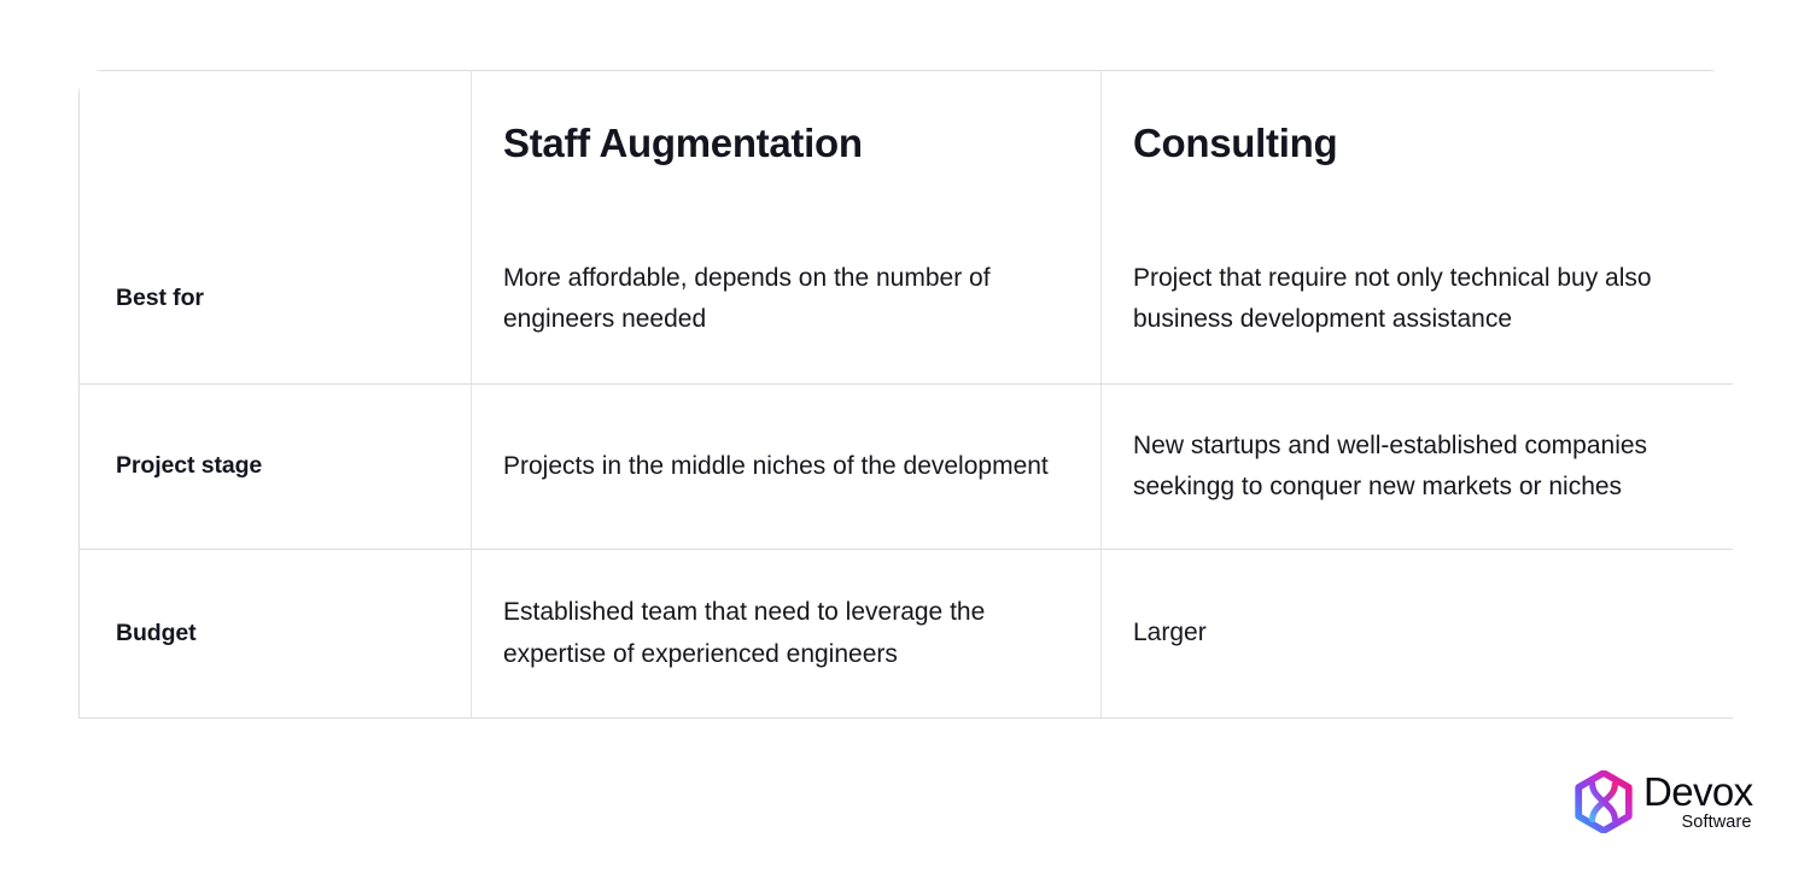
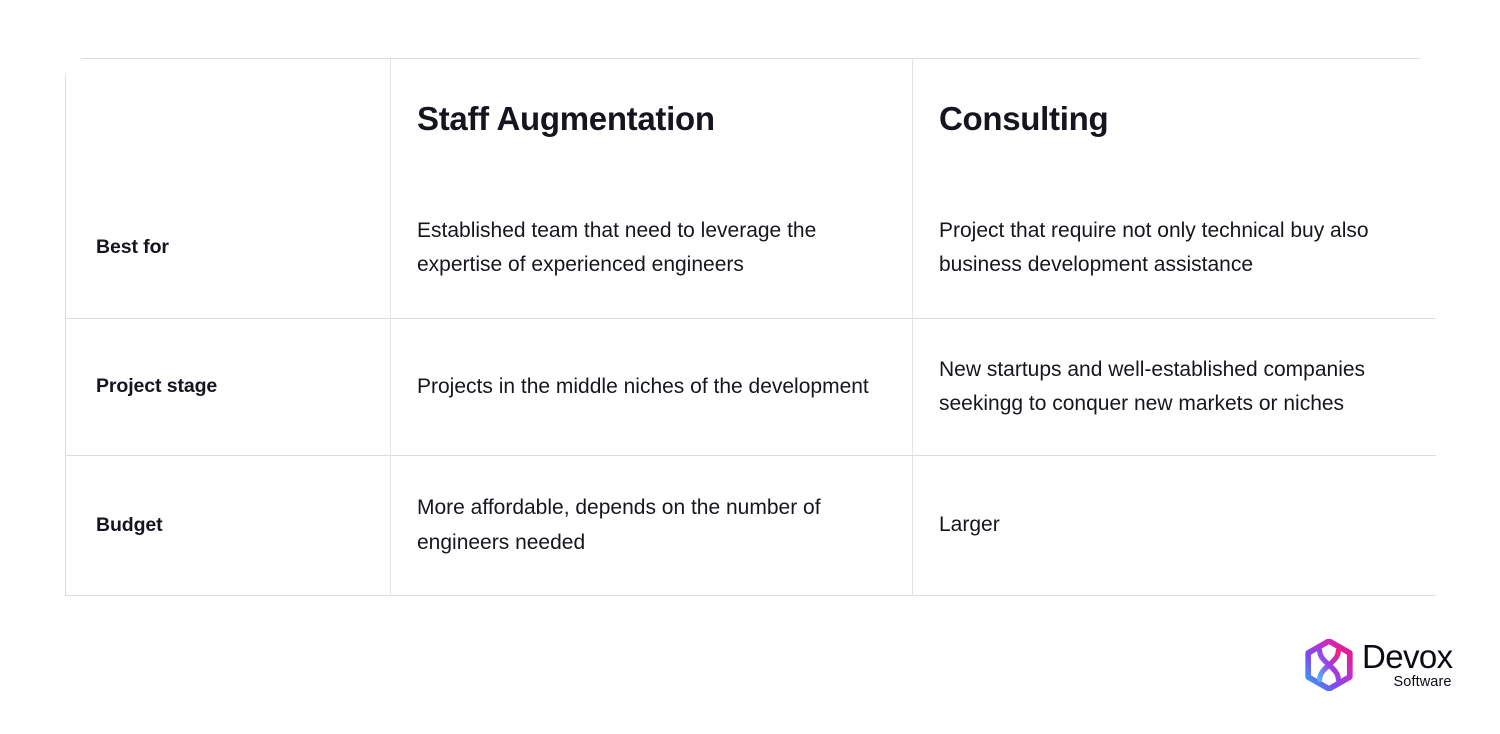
  	Staff Augmentation	Consulting
- Best for	More affordable, depends on the number of engineers needed	Project that require not only technical buy also business development assistance
+ Best for	Established team that need to leverage the expertise of experienced engineers	Project that require not only technical buy also business development assistance
  Project stage	Projects in the middle niches of the development	New startups and well-established companies seekingg to conquer new markets or niches
- Budget	Established team that need to leverage the expertise of experienced engineers	Larger
+ Budget	More affordable, depends on the number of engineers needed	Larger
  Devox
  Software
